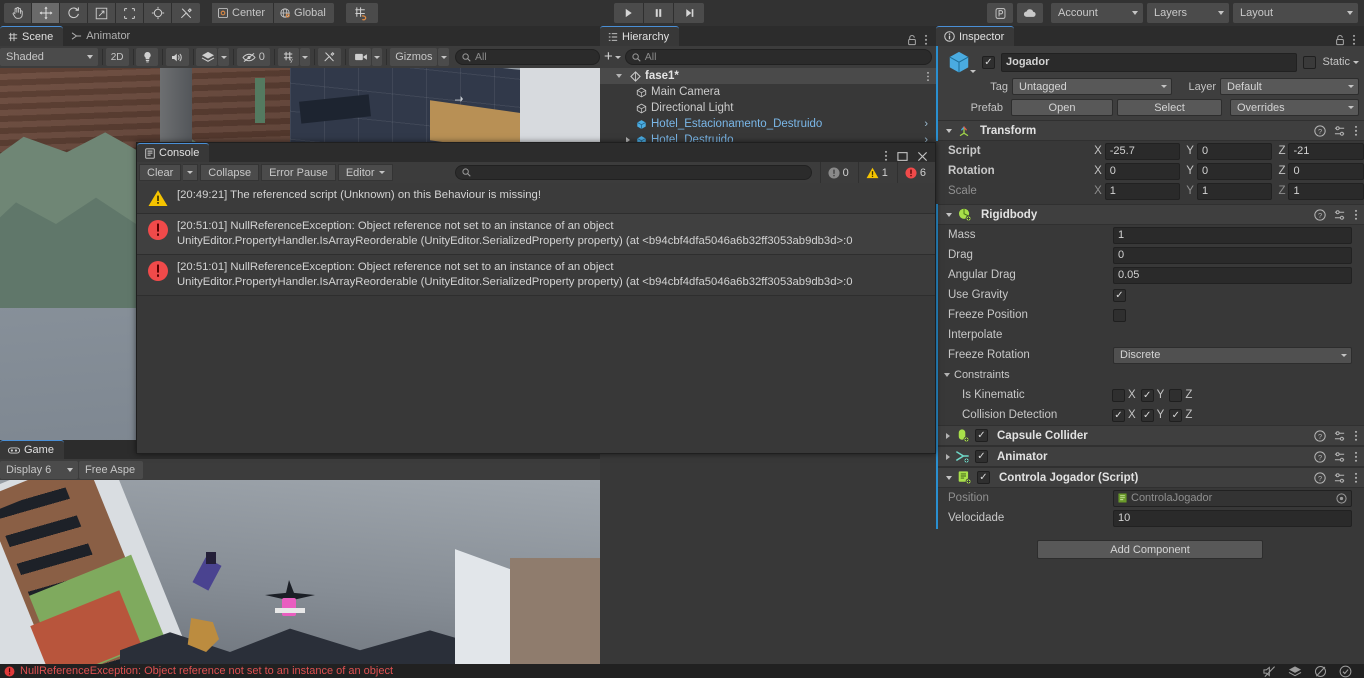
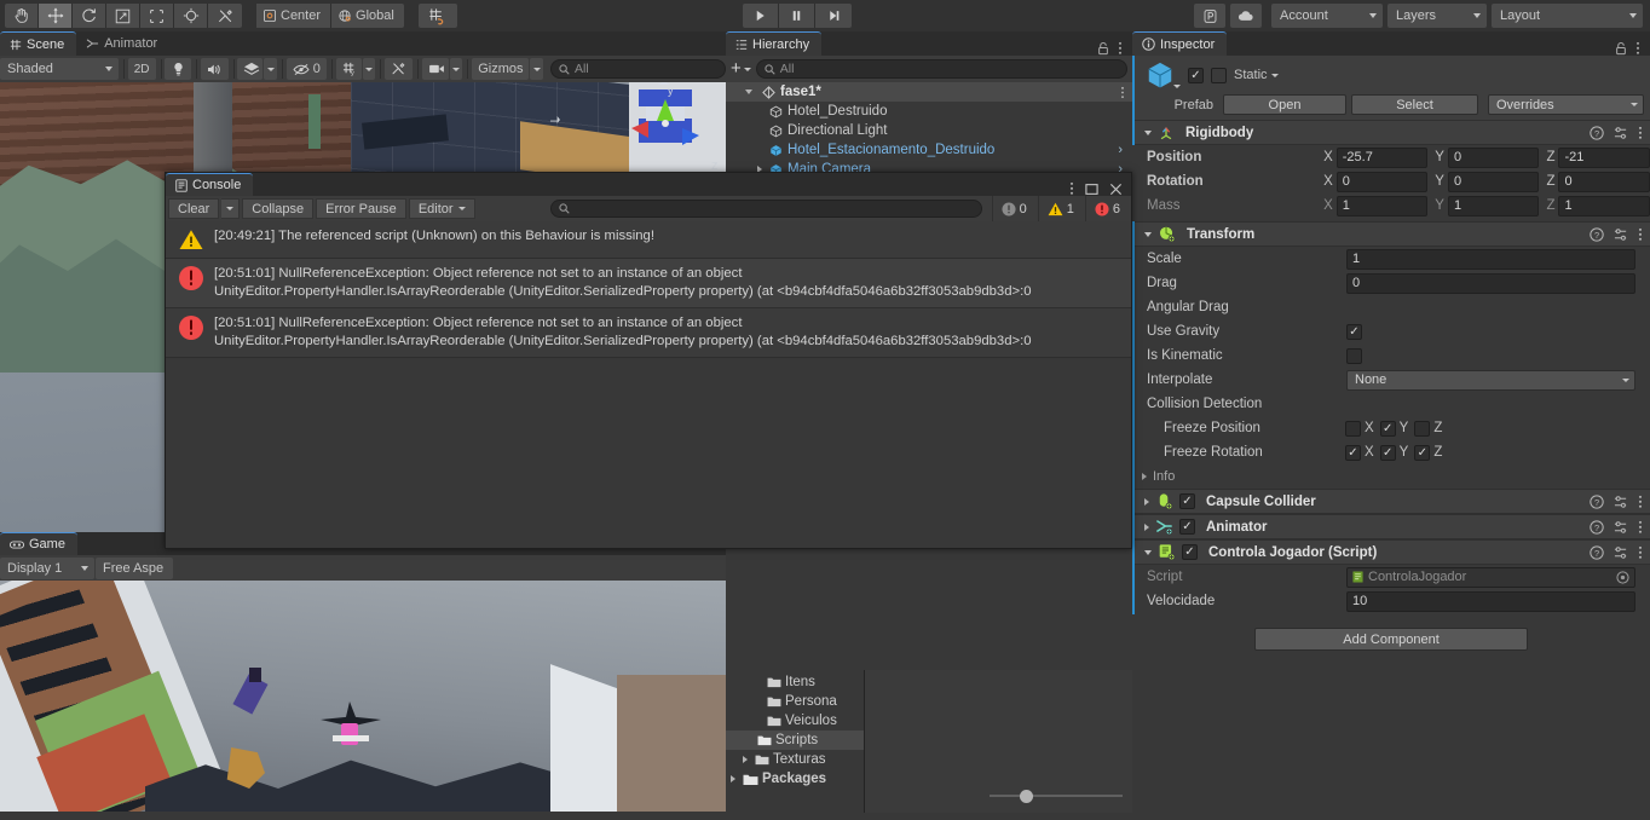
  Center
  Global
  Account
  Layers
  Layout
  Scene
  Animator
  Shaded
  2D
  0
  Gizmos
  All
+ y
+ z
  Game
- Display 6
+ Display 1
  Free Aspe
  Hierarchy
  +
  All
  fase1*
- Main Camera
+ Hotel_Destruido
  Directional Light
  Hotel_Estacionamento_Destruido
  ›
- Hotel_Destruido
+ Main Camera
  ›
+ Itens
+ Persona
+ Veiculos
+ Scripts
+ Texturas
+ Packages
  Inspector
  ✓
- Jogador
  Static
- Tag
- Untagged
- Layer
- Default
  Prefab
  Open
  Select
  Overrides
- Transform
+ Rigidbody
  ?
- Script
+ Position
  X
  -25.7
  Y
  0
  Z
  -21
  Rotation
  X
  0
  Y
  0
  Z
  0
- Scale
+ Mass
  X
  1
  Y
  1
  Z
  1
- Rigidbody
+ Transform
  ?
- Mass
+ Scale
  1
  Drag
  0
  Angular Drag
- 0.05
  Use Gravity
  ✓
- Freeze Position
+ Is Kinematic
  Interpolate
+ None
- Freeze Rotation
+ Collision Detection
- Discrete
- Constraints
- Is Kinematic
+ Freeze Position
  X
  ✓
  Y
  Z
- Collision Detection
+ Freeze Rotation
  ✓
  X
  ✓
  Y
  ✓
  Z
+ Info
  ✓
  Capsule Collider
  ?
  ✓
  Animator
  ?
  ✓
  Controla Jogador (Script)
  ?
- Position
+ Script
  ControlaJogador
  Velocidade
  10
  Add Component
  Console
  Clear
  Collapse
  Error Pause
  Editor
  0
  1
  6
  [20:49:21] The referenced script (Unknown) on this Behaviour is missing!
  [20:51:01] NullReferenceException: Object reference not set to an instance of an object
  UnityEditor.PropertyHandler.IsArrayReorderable (UnityEditor.SerializedProperty property) (at <b94cbf4dfa5046a6b32ff3053ab9db3d>:0
  [20:51:01] NullReferenceException: Object reference not set to an instance of an object
  UnityEditor.PropertyHandler.IsArrayReorderable (UnityEditor.SerializedProperty property) (at <b94cbf4dfa5046a6b32ff3053ab9db3d>:0
- NullReferenceException: Object reference not set to an instance of an object
